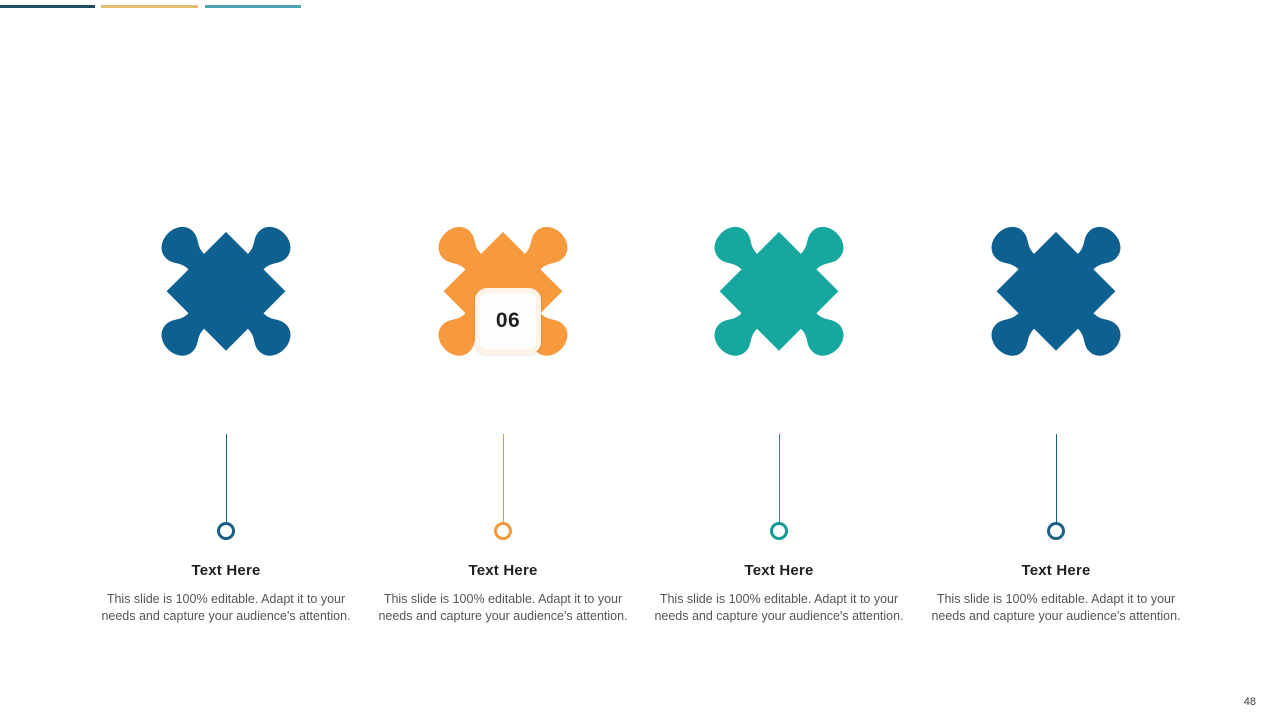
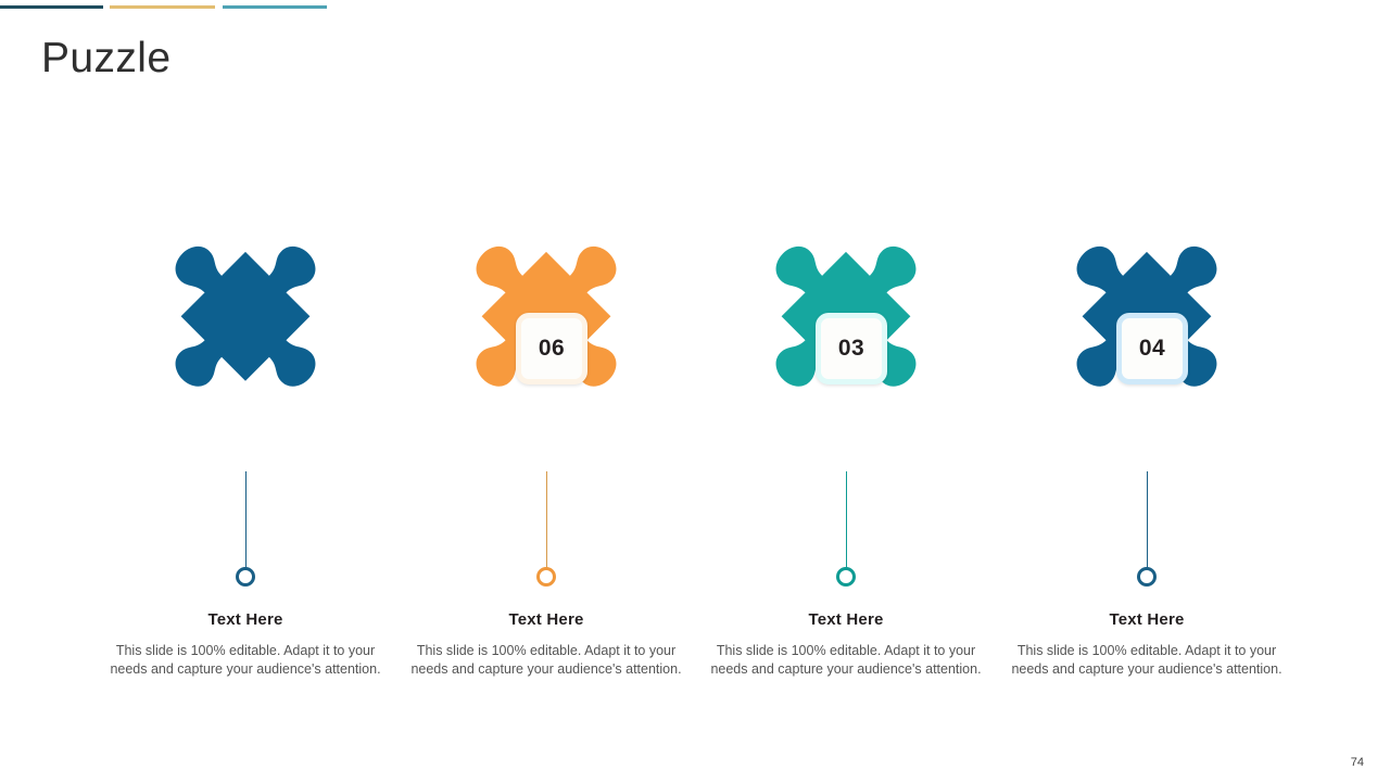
+ Puzzle
  Text Here
  This slide is 100% editable. Adapt it to your needs and capture your audience's attention.
  06
  Text Here
  This slide is 100% editable. Adapt it to your needs and capture your audience's attention.
+ 03
  Text Here
  This slide is 100% editable. Adapt it to your needs and capture your audience's attention.
+ 04
  Text Here
  This slide is 100% editable. Adapt it to your needs and capture your audience's attention.
- 48
+ 74
